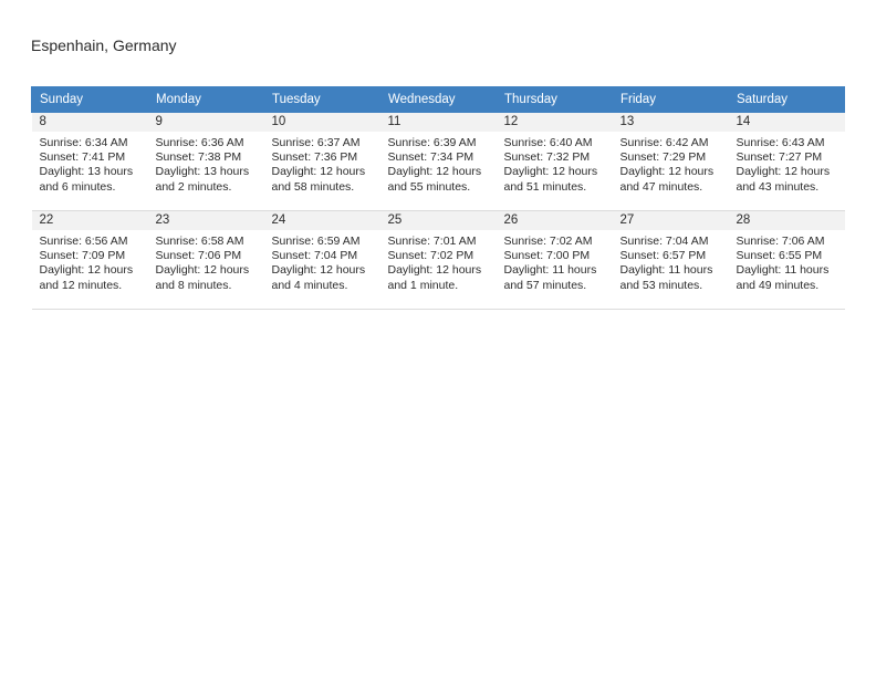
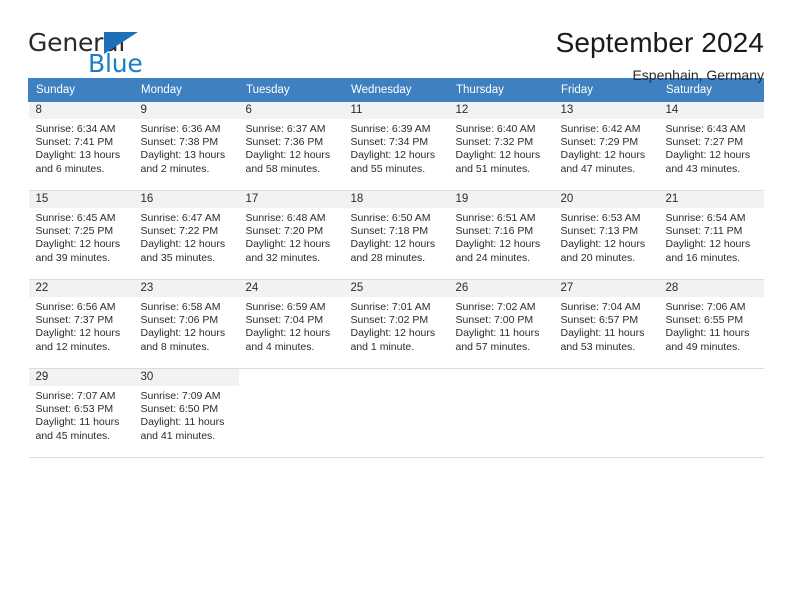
+ General
+ Blue
+ September 2024
  Espenhain, Germany
  Sunday	Monday	Tuesday	Wednesday	Thursday	Friday	Saturday
- 8Sunrise: 6:34 AMSunset: 7:41 PMDaylight: 13 hoursand 6 minutes.	9Sunrise: 6:36 AMSunset: 7:38 PMDaylight: 13 hoursand 2 minutes.	10Sunrise: 6:37 AMSunset: 7:36 PMDaylight: 12 hoursand 58 minutes.	11Sunrise: 6:39 AMSunset: 7:34 PMDaylight: 12 hoursand 55 minutes.	12Sunrise: 6:40 AMSunset: 7:32 PMDaylight: 12 hoursand 51 minutes.	13Sunrise: 6:42 AMSunset: 7:29 PMDaylight: 12 hoursand 47 minutes.	14Sunrise: 6:43 AMSunset: 7:27 PMDaylight: 12 hoursand 43 minutes.
+ 8Sunrise: 6:34 AMSunset: 7:41 PMDaylight: 13 hoursand 6 minutes.	9Sunrise: 6:36 AMSunset: 7:38 PMDaylight: 13 hoursand 2 minutes.	6Sunrise: 6:37 AMSunset: 7:36 PMDaylight: 12 hoursand 58 minutes.	11Sunrise: 6:39 AMSunset: 7:34 PMDaylight: 12 hoursand 55 minutes.	12Sunrise: 6:40 AMSunset: 7:32 PMDaylight: 12 hoursand 51 minutes.	13Sunrise: 6:42 AMSunset: 7:29 PMDaylight: 12 hoursand 47 minutes.	14Sunrise: 6:43 AMSunset: 7:27 PMDaylight: 12 hoursand 43 minutes.
+ 15Sunrise: 6:45 AMSunset: 7:25 PMDaylight: 12 hoursand 39 minutes.	16Sunrise: 6:47 AMSunset: 7:22 PMDaylight: 12 hoursand 35 minutes.	17Sunrise: 6:48 AMSunset: 7:20 PMDaylight: 12 hoursand 32 minutes.	18Sunrise: 6:50 AMSunset: 7:18 PMDaylight: 12 hoursand 28 minutes.	19Sunrise: 6:51 AMSunset: 7:16 PMDaylight: 12 hoursand 24 minutes.	20Sunrise: 6:53 AMSunset: 7:13 PMDaylight: 12 hoursand 20 minutes.	21Sunrise: 6:54 AMSunset: 7:11 PMDaylight: 12 hoursand 16 minutes.
- 22Sunrise: 6:56 AMSunset: 7:09 PMDaylight: 12 hoursand 12 minutes.	23Sunrise: 6:58 AMSunset: 7:06 PMDaylight: 12 hoursand 8 minutes.	24Sunrise: 6:59 AMSunset: 7:04 PMDaylight: 12 hoursand 4 minutes.	25Sunrise: 7:01 AMSunset: 7:02 PMDaylight: 12 hoursand 1 minute.	26Sunrise: 7:02 AMSunset: 7:00 PMDaylight: 11 hoursand 57 minutes.	27Sunrise: 7:04 AMSunset: 6:57 PMDaylight: 11 hoursand 53 minutes.	28Sunrise: 7:06 AMSunset: 6:55 PMDaylight: 11 hoursand 49 minutes.
+ 22Sunrise: 6:56 AMSunset: 7:37 PMDaylight: 12 hoursand 12 minutes.	23Sunrise: 6:58 AMSunset: 7:06 PMDaylight: 12 hoursand 8 minutes.	24Sunrise: 6:59 AMSunset: 7:04 PMDaylight: 12 hoursand 4 minutes.	25Sunrise: 7:01 AMSunset: 7:02 PMDaylight: 12 hoursand 1 minute.	26Sunrise: 7:02 AMSunset: 7:00 PMDaylight: 11 hoursand 57 minutes.	27Sunrise: 7:04 AMSunset: 6:57 PMDaylight: 11 hoursand 53 minutes.	28Sunrise: 7:06 AMSunset: 6:55 PMDaylight: 11 hoursand 49 minutes.
+ 29Sunrise: 7:07 AMSunset: 6:53 PMDaylight: 11 hoursand 45 minutes.	30Sunrise: 7:09 AMSunset: 6:50 PMDaylight: 11 hoursand 41 minutes.
